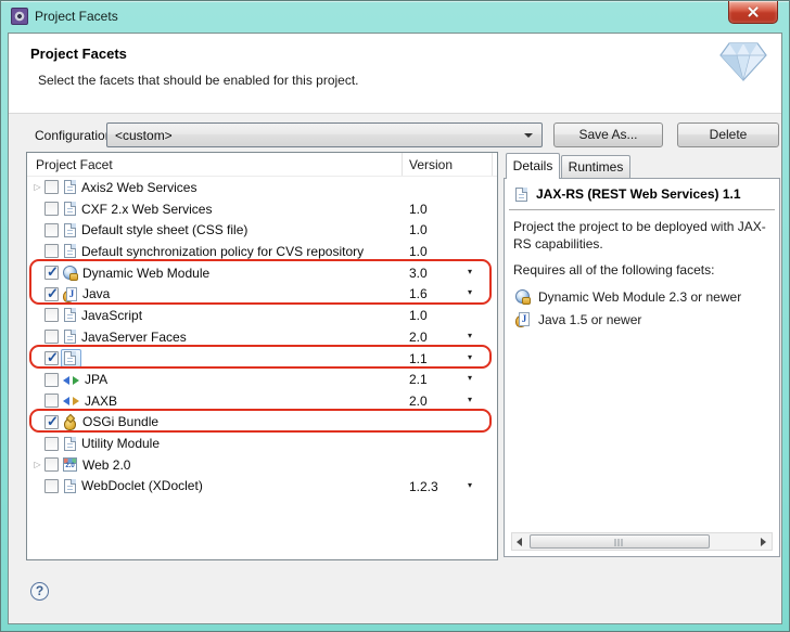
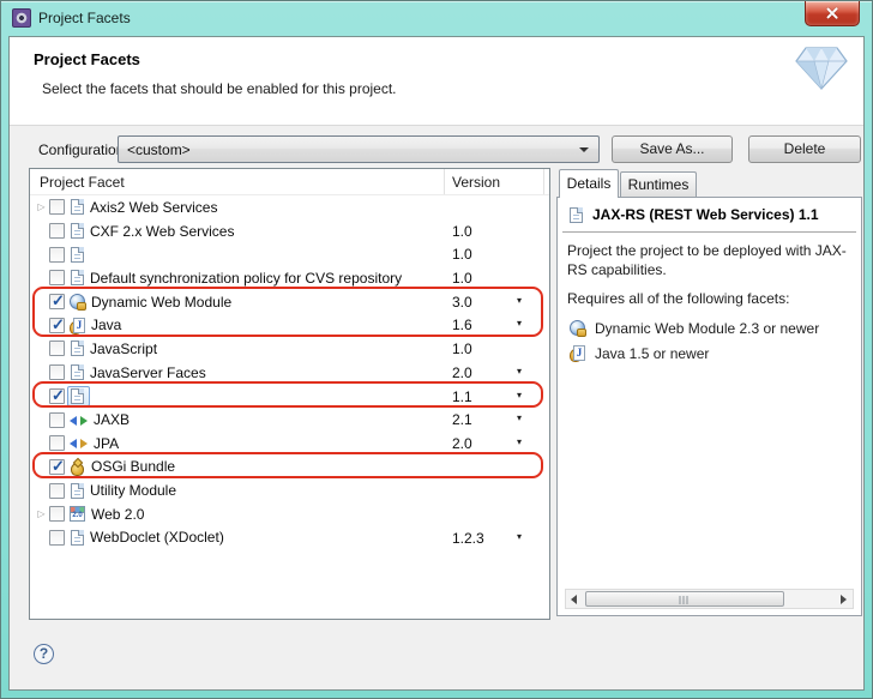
  Project Facets
  Project Facets
  Select the facets that should be enabled for this project.
  Configuratio
  <custom>
  Save As...
  Delete
  Project Facet
  Version
  ▷
  Axis2 Web Services
  CXF 2.x Web Services
  1.0
- Default style sheet (CSS file)
  1.0
  Default synchronization policy for CVS repository
  1.0
  Dynamic Web Module
  3.0
  ▾
  Java
  1.6
  ▾
  JavaScript
  1.0
  JavaServer Faces
  2.0
  ▾
  1.1
  ▾
- JPA
+ JAXB
  2.1
  ▾
- JAXB
+ JPA
  2.0
  ▾
  OSGi Bundle
  Utility Module
  ▷
  Web 2.0
  WebDoclet (XDoclet)
  1.2.3
  ▾
  Details
  Runtimes
  JAX-RS (REST Web Services) 1.1
  Project the project to be deployed with JAX-RS capabilities.
  Requires all of the following facets:
  Dynamic Web Module 2.3 or newer
  Java 1.5 or newer
  ?
